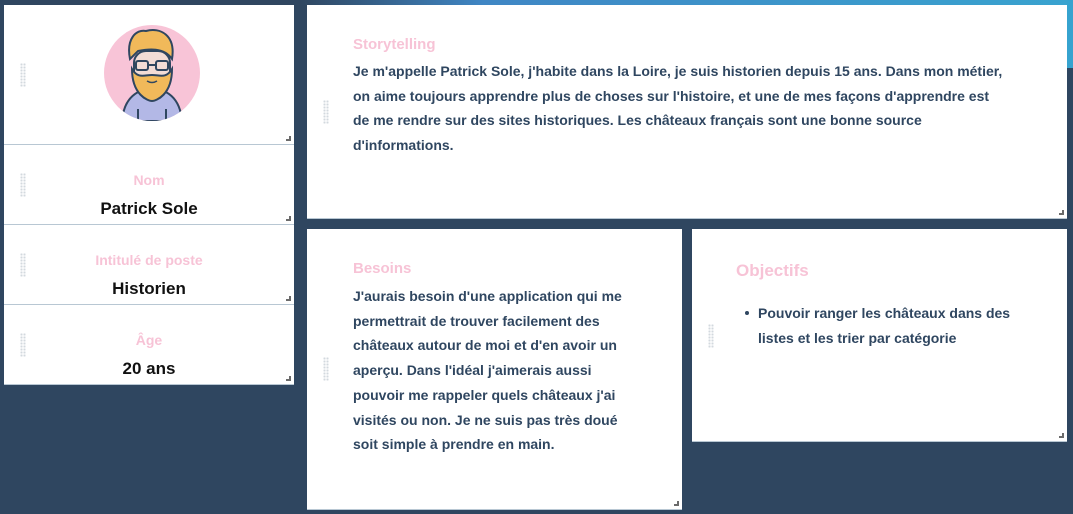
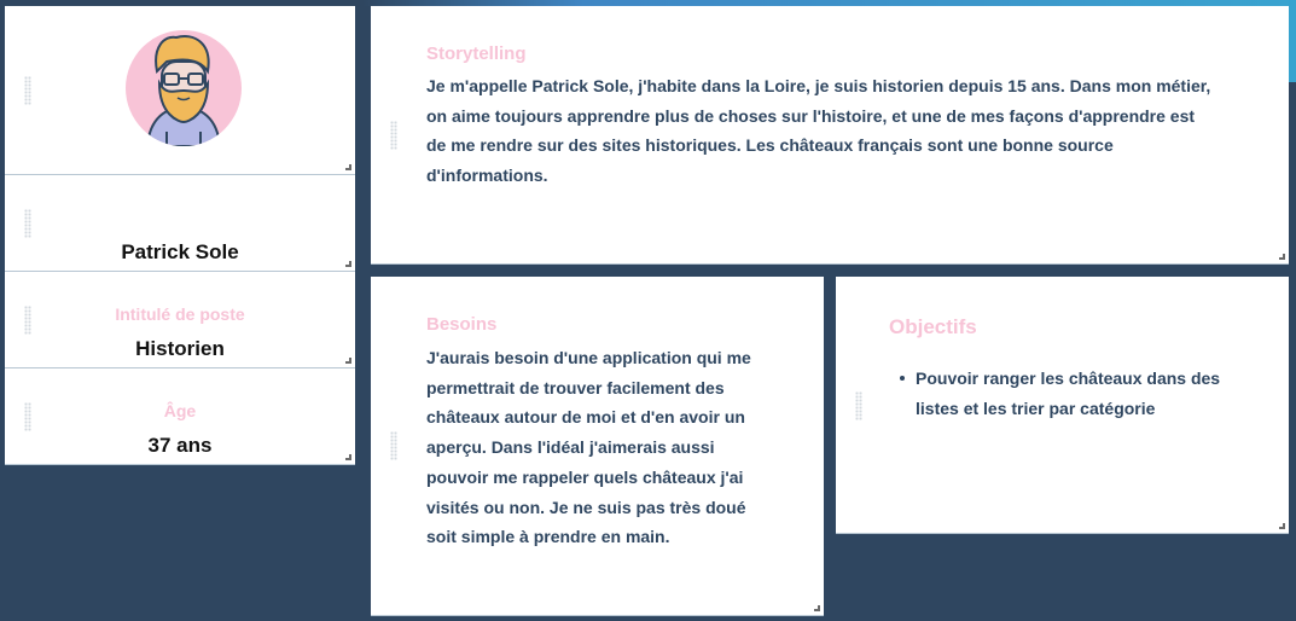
- Nom
  Patrick Sole
  Intitulé de poste
  Historien
  Âge
- 20 ans
+ 37 ans
  Storytelling
  Je m'appelle Patrick Sole, j'habite dans la Loire, je suis historien depuis 15 ans. Dans mon métier,
  on aime toujours apprendre plus de choses sur l'histoire, et une de mes façons d'apprendre est
  de me rendre sur des sites historiques. Les châteaux français sont une bonne source
  d'informations.
  Besoins
  J'aurais besoin d'une application qui me
  permettrait de trouver facilement des
  châteaux autour de moi et d'en avoir un
  aperçu. Dans l'idéal j'aimerais aussi
  pouvoir me rappeler quels châteaux j'ai
  visités ou non. Je ne suis pas très doué
  soit simple à prendre en main.
  Objectifs
  Pouvoir ranger les châteaux dans des listes et les trier par catégorie
